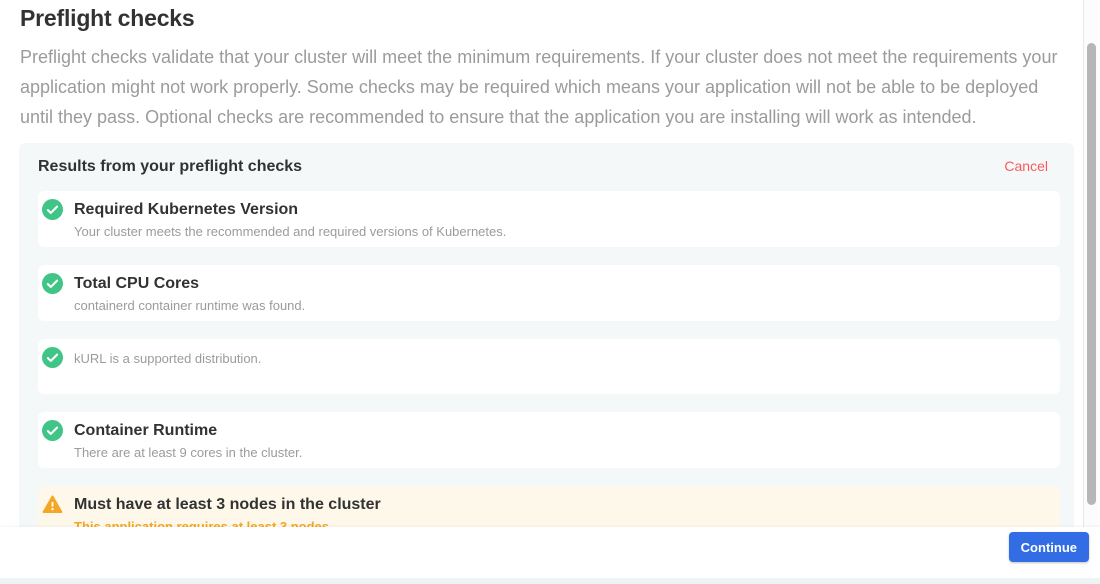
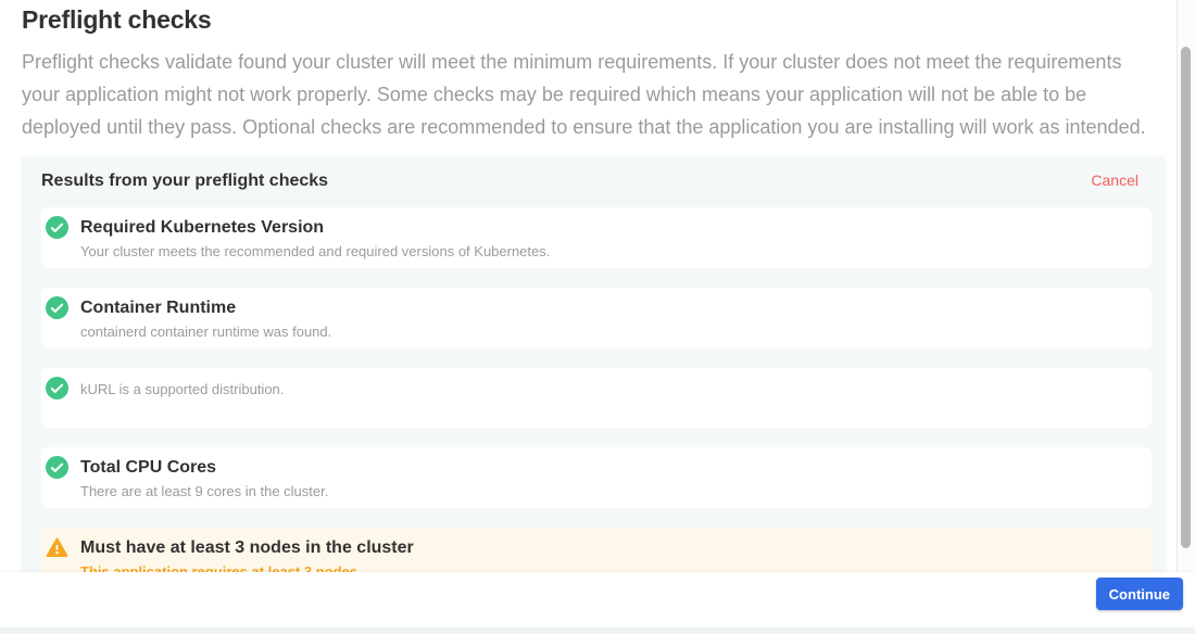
  Preflight checks
- Preflight checks validate that your cluster will meet the minimum requirements. If your cluster does not meet the requirements your application might not work properly. Some checks may be required which means your application will not be able to be deployed until they pass. Optional checks are recommended to ensure that the application you are installing will work as intended.
+ Preflight checks validate found your cluster will meet the minimum requirements. If your cluster does not meet the requirements your application might not work properly. Some checks may be required which means your application will not be able to be deployed until they pass. Optional checks are recommended to ensure that the application you are installing will work as intended.
  Results from your preflight checks
  Cancel
  Required Kubernetes Version
  Your cluster meets the recommended and required versions of Kubernetes.
- Total CPU Cores
+ Container Runtime
  containerd container runtime was found.
  kURL is a supported distribution.
- Container Runtime
+ Total CPU Cores
  There are at least 9 cores in the cluster.
  Must have at least 3 nodes in the cluster
  Continue
